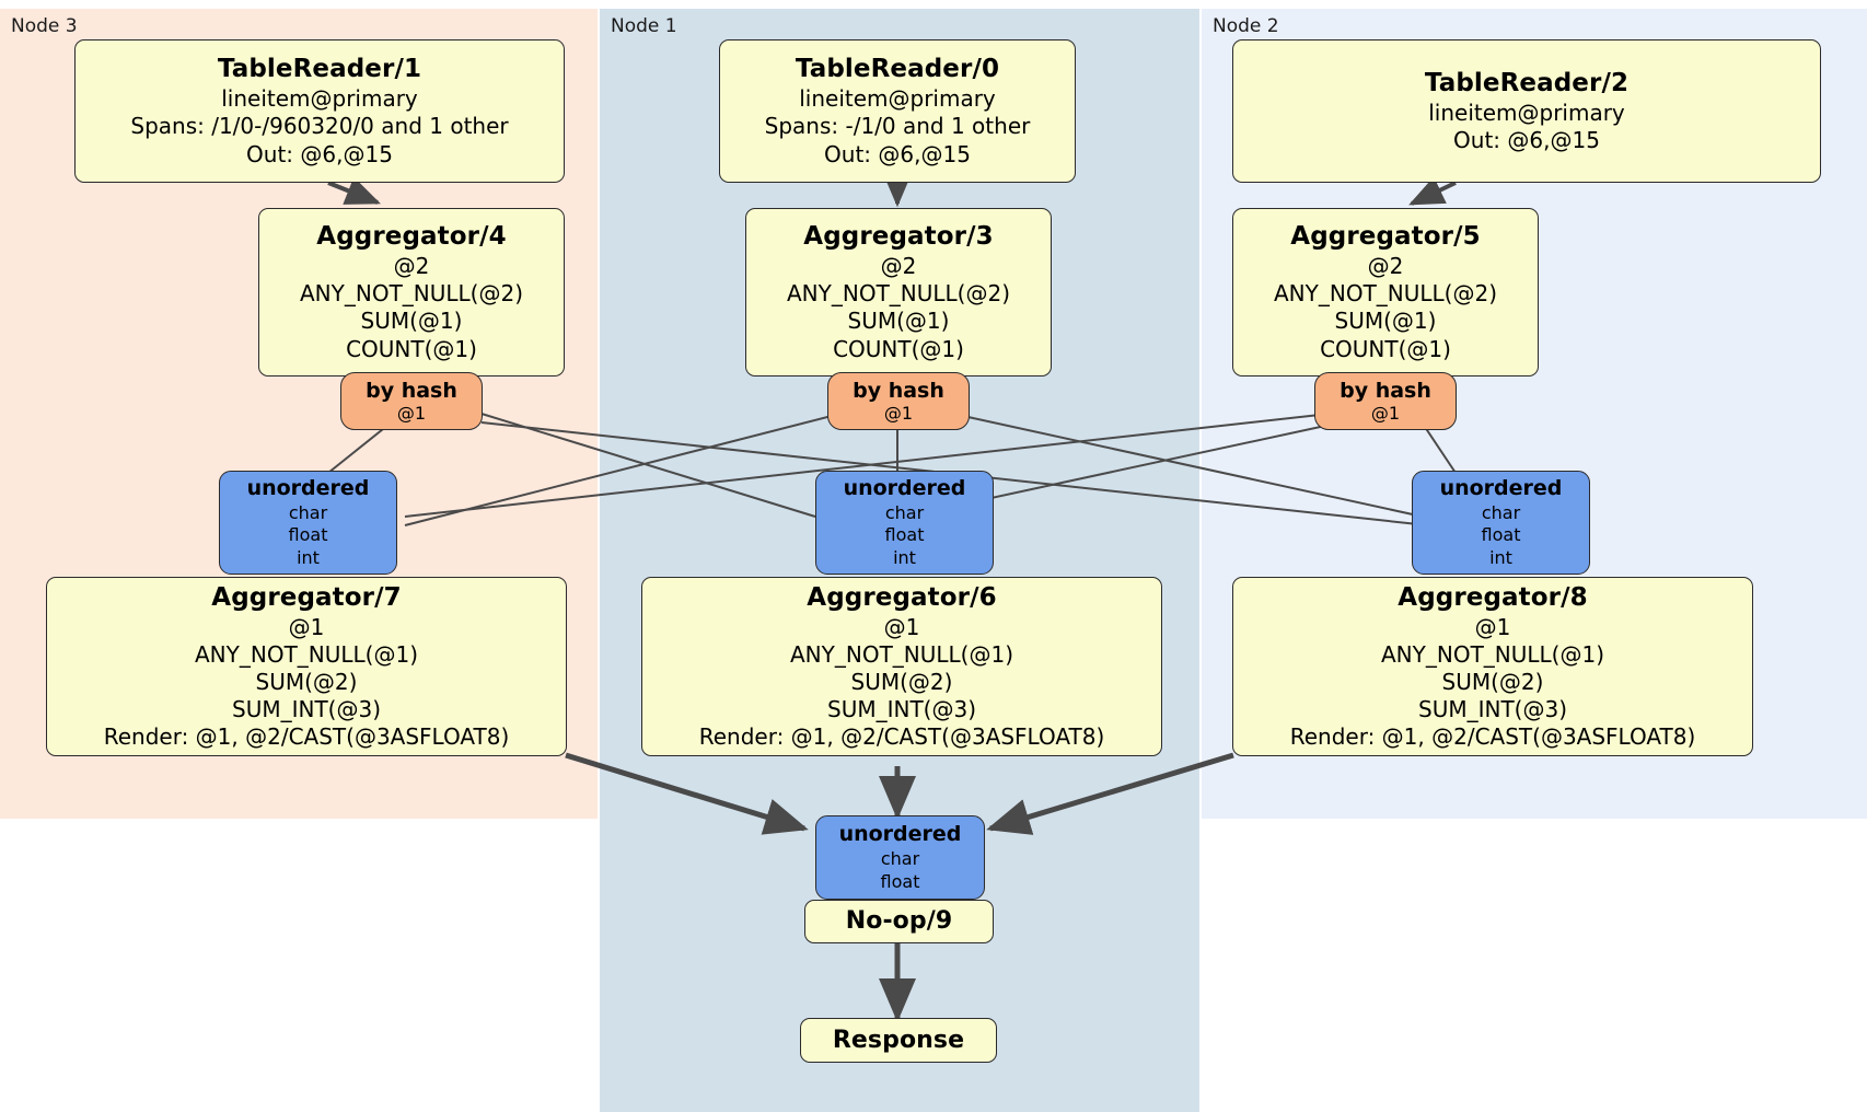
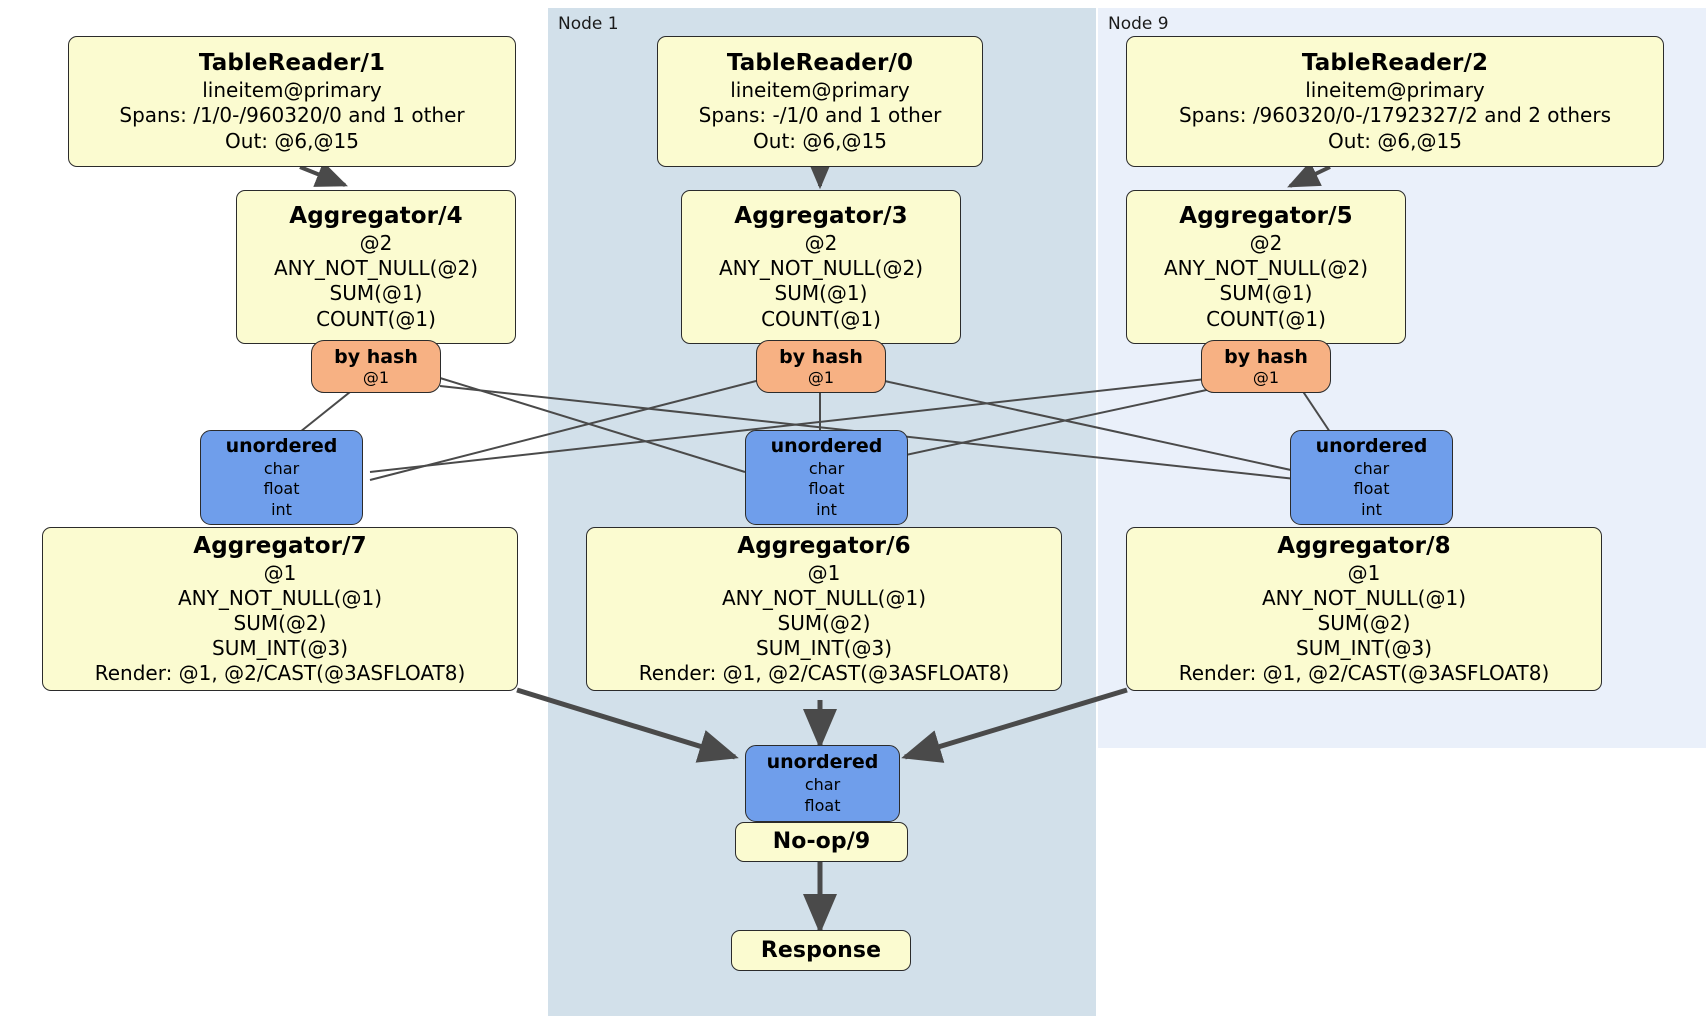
- Node 3
  Node 1
- Node 2
+ Node 9
  TableReader/1
  lineitem@primary
  Spans: /1/0-/960320/0 and 1 other
  Out: @6,@15
  TableReader/0
  lineitem@primary
  Spans: -/1/0 and 1 other
  Out: @6,@15
  TableReader/2
  lineitem@primary
+ Spans: /960320/0-/1792327/2 and 2 others
  Out: @6,@15
  Aggregator/4
  @2
  ANY_NOT_NULL(@2)
  SUM(@1)
  COUNT(@1)
  Aggregator/3
  @2
  ANY_NOT_NULL(@2)
  SUM(@1)
  COUNT(@1)
  Aggregator/5
  @2
  ANY_NOT_NULL(@2)
  SUM(@1)
  COUNT(@1)
  by hash
  @1
  by hash
  @1
  by hash
  @1
  unordered
  char
  float
  int
  unordered
  char
  float
  int
  unordered
  char
  float
  int
  Aggregator/7
  @1
  ANY_NOT_NULL(@1)
  SUM(@2)
  SUM_INT(@3)
  Render: @1, @2/CAST(@3ASFLOAT8)
  Aggregator/6
  @1
  ANY_NOT_NULL(@1)
  SUM(@2)
  SUM_INT(@3)
  Render: @1, @2/CAST(@3ASFLOAT8)
  Aggregator/8
  @1
  ANY_NOT_NULL(@1)
  SUM(@2)
  SUM_INT(@3)
  Render: @1, @2/CAST(@3ASFLOAT8)
  unordered
  char
  float
  No-op/9
  Response
